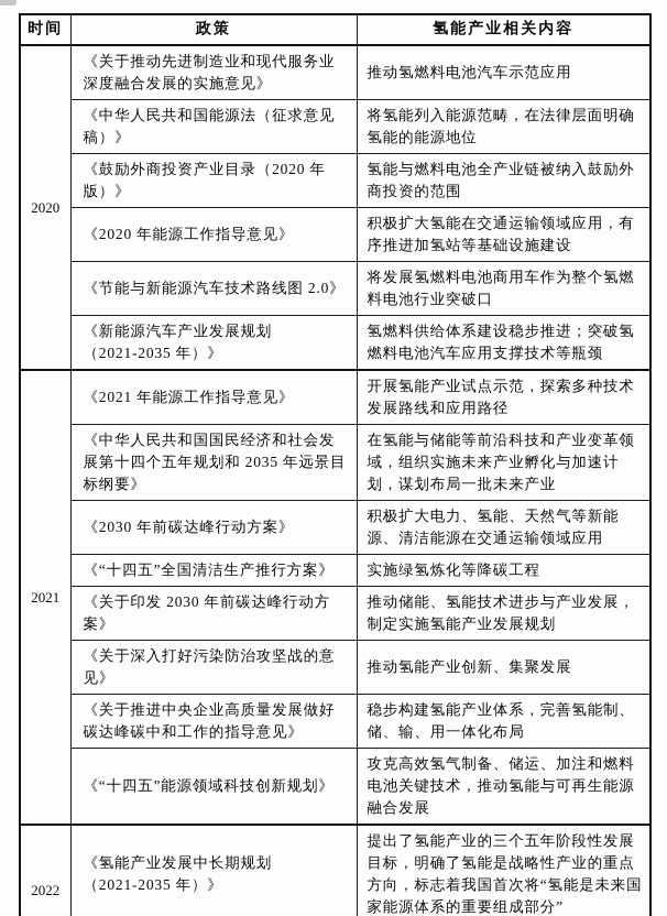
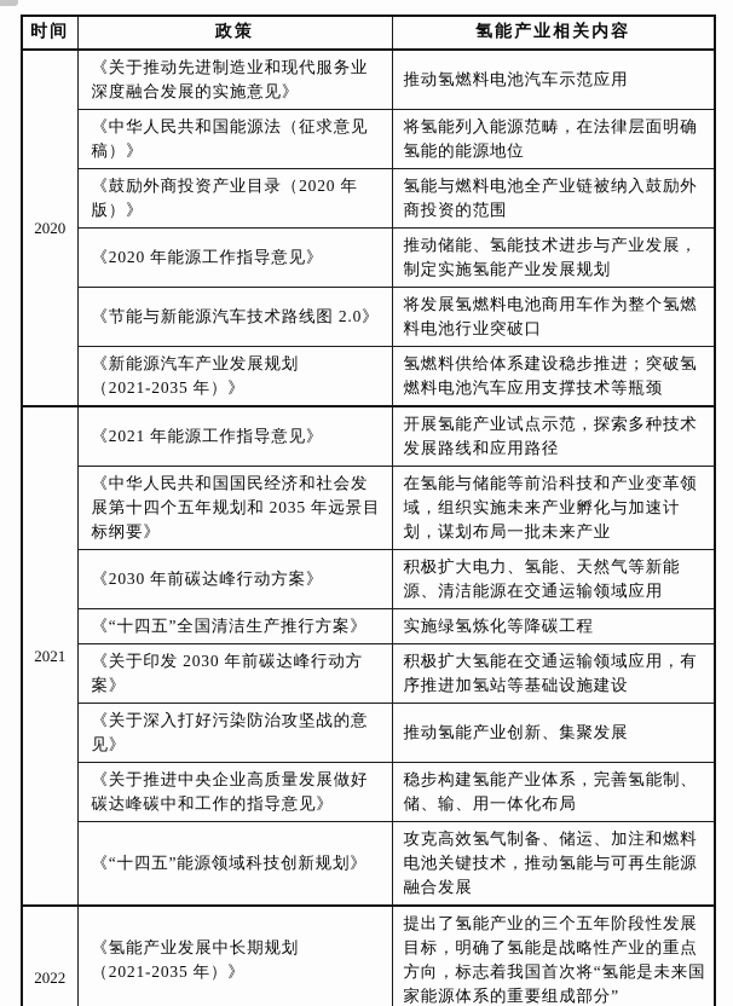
  时间	政策	氢能产业相关内容
  2020	《关于推动先进制造业和现代服务业深度融合发展的实施意见》	推动氢燃料电池汽车示范应用
  《中华人民共和国能源法（征求意见稿）》	将氢能列入能源范畴，在法律层面明确氢能的能源地位
  《鼓励外商投资产业目录（2020 年版）》	氢能与燃料电池全产业链被纳入鼓励外商投资的范围
- 《2020 年能源工作指导意见》	积极扩大氢能在交通运输领域应用，有序推进加氢站等基础设施建设
+ 《2020 年能源工作指导意见》	推动储能、氢能技术进步与产业发展，制定实施氢能产业发展规划
  《节能与新能源汽车技术路线图 2.0》	将发展氢燃料电池商用车作为整个氢燃料电池行业突破口
  《新能源汽车产业发展规划 （2021-2035 年）》	氢燃料供给体系建设稳步推进；突破氢燃料电池汽车应用支撑技术等瓶颈
  2021	《2021 年能源工作指导意见》	开展氢能产业试点示范，探索多种技术发展路线和应用路径
  《中华人民共和国国民经济和社会发展第十四个五年规划和 2035 年远景目标纲要》	在氢能与储能等前沿科技和产业变革领域，组织实施未来产业孵化与加速计划，谋划布局一批未来产业
  《2030 年前碳达峰行动方案》	积极扩大电力、氢能、天然气等新能源、清洁能源在交通运输领域应用
  《“十四五”全国清洁生产推行方案》	实施绿氢炼化等降碳工程
- 《关于印发 2030 年前碳达峰行动方案》	推动储能、氢能技术进步与产业发展，制定实施氢能产业发展规划
+ 《关于印发 2030 年前碳达峰行动方案》	积极扩大氢能在交通运输领域应用，有序推进加氢站等基础设施建设
  《关于深入打好污染防治攻坚战的意见》	推动氢能产业创新、集聚发展
  《关于推进中央企业高质量发展做好碳达峰碳中和工作的指导意见》	稳步构建氢能产业体系，完善氢能制、储、输、用一体化布局
  《“十四五”能源领域科技创新规划》	攻克高效氢气制备、储运、加注和燃料电池关键技术，推动氢能与可再生能源融合发展
  2022	《氢能产业发展中长期规划 （2021-2035 年）》	提出了氢能产业的三个五年阶段性发展目标，明确了氢能是战略性产业的重点方向，标志着我国首次将“氢能是未来国家能源体系的重要组成部分”
